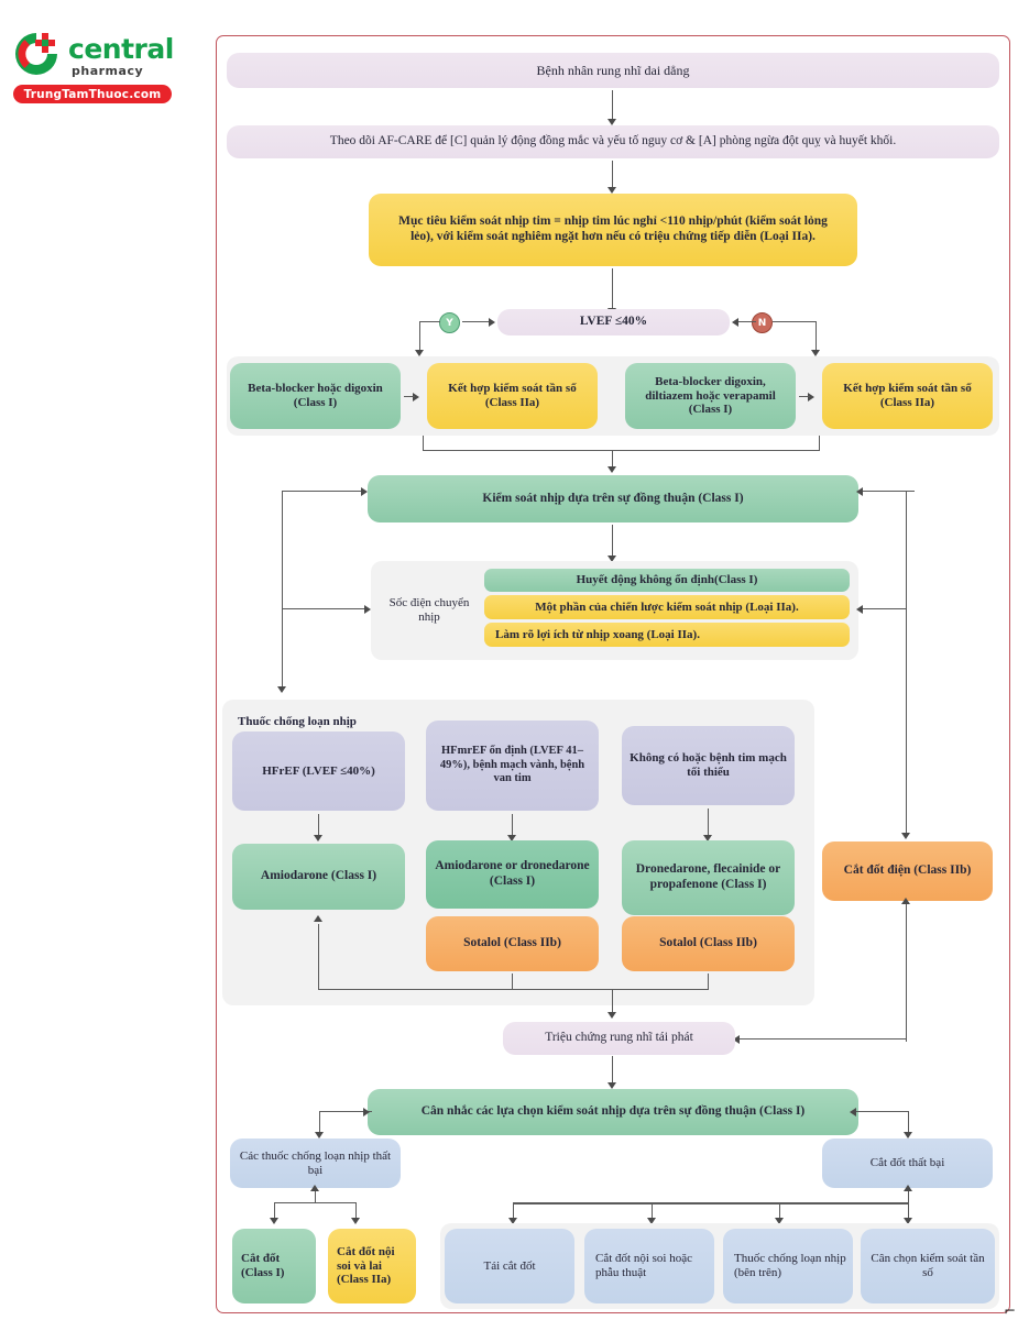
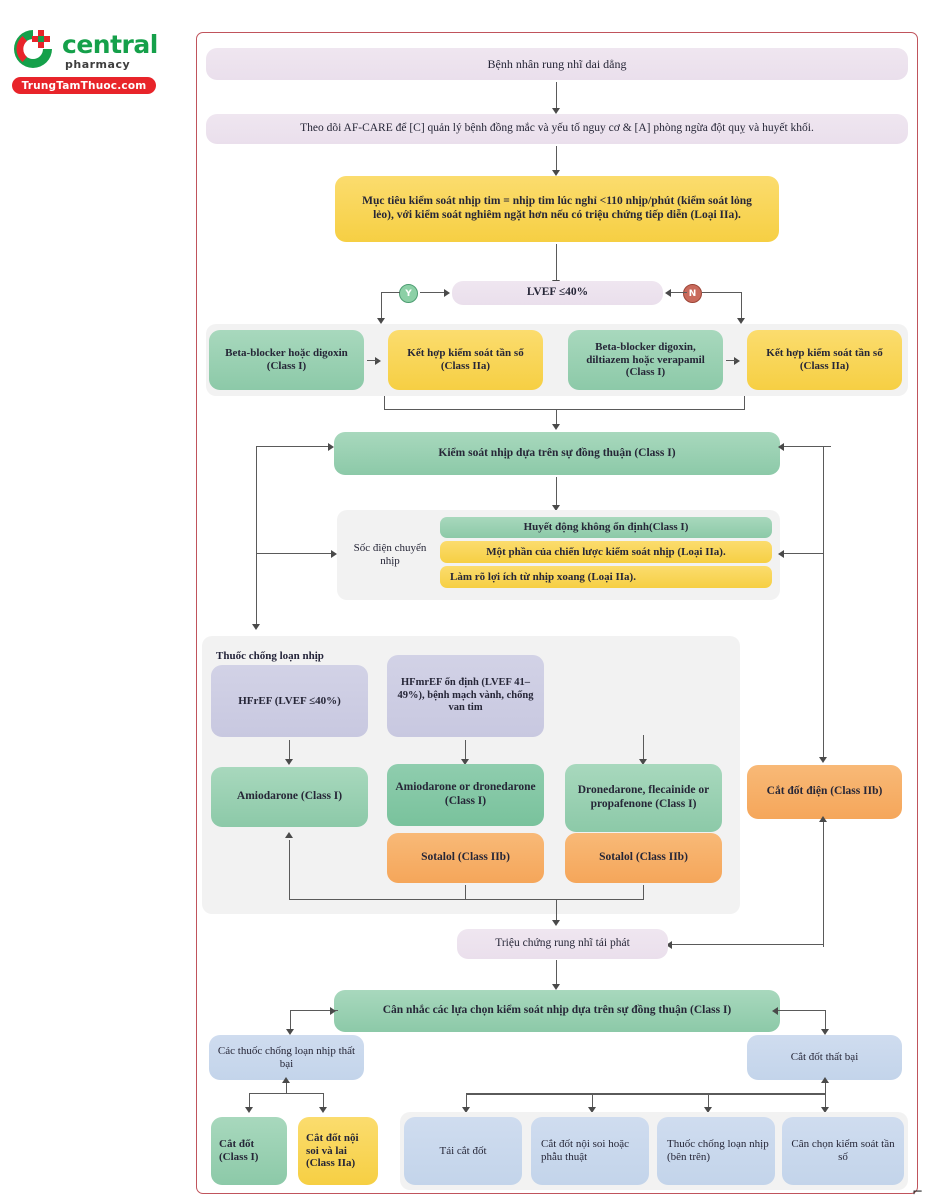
  central
  pharmacy
  TrungTamThuoc.com
  Bệnh nhân rung nhĩ dai dẳng
- Theo dõi AF-CARE để [C] quản lý động đồng mắc và yếu tố nguy cơ & [A] phòng ngừa đột quỵ và huyết khối.
+ Theo dõi AF-CARE để [C] quản lý bệnh đồng mắc và yếu tố nguy cơ & [A] phòng ngừa đột quỵ và huyết khối.
  Mục tiêu kiểm soát nhịp tim = nhịp tim lúc nghỉ <110 nhịp/phút (kiểm soát lỏng lẻo), với kiểm soát nghiêm ngặt hơn nếu có triệu chứng tiếp diễn (Loại IIa).
  LVEF ≤40%
  Y
  N
  Beta-blocker hoặc digoxin (Class I)
  Kết hợp kiểm soát tần số (Class IIa)
  Beta-blocker digoxin, diltiazem hoặc verapamil (Class I)
  Kết hợp kiểm soát tần số (Class IIa)
  Kiểm soát nhịp dựa trên sự đồng thuận (Class I)
  Sốc điện chuyển nhịp
  Huyết động không ổn định(Class I)
  Một phần của chiến lược kiểm soát nhịp (Loại IIa).
  Làm rõ lợi ích từ nhịp xoang (Loại IIa).
  Thuốc chống loạn nhịp
  HFrEF (LVEF ≤40%)
- HFmrEF ổn định (LVEF 41–49%), bệnh mạch vành, bệnh van tim
+ HFmrEF ổn định (LVEF 41–49%), bệnh mạch vành, chống van tim
- Không có hoặc bệnh tim mạch tối thiểu
  Amiodarone (Class I)
  Amiodarone or dronedarone (Class I)
  Dronedarone, flecainide or propafenone (Class I)
  Sotalol (Class IIb)
  Sotalol (Class IIb)
  Cắt đốt điện (Class IIb)
  Triệu chứng rung nhĩ tái phát
  Cân nhắc các lựa chọn kiểm soát nhịp dựa trên sự đồng thuận (Class I)
  Các thuốc chống loạn nhịp thất bại
  Cắt đốt thất bại
  Cắt đốt (Class I)
  Cắt đốt nội soi và lai (Class IIa)
  Tái cắt đốt
  Cắt đốt nội soi hoặc phẫu thuật
  Thuốc chống loạn nhịp (bên trên)
  Cân chọn kiểm soát tần số
  ⌐
